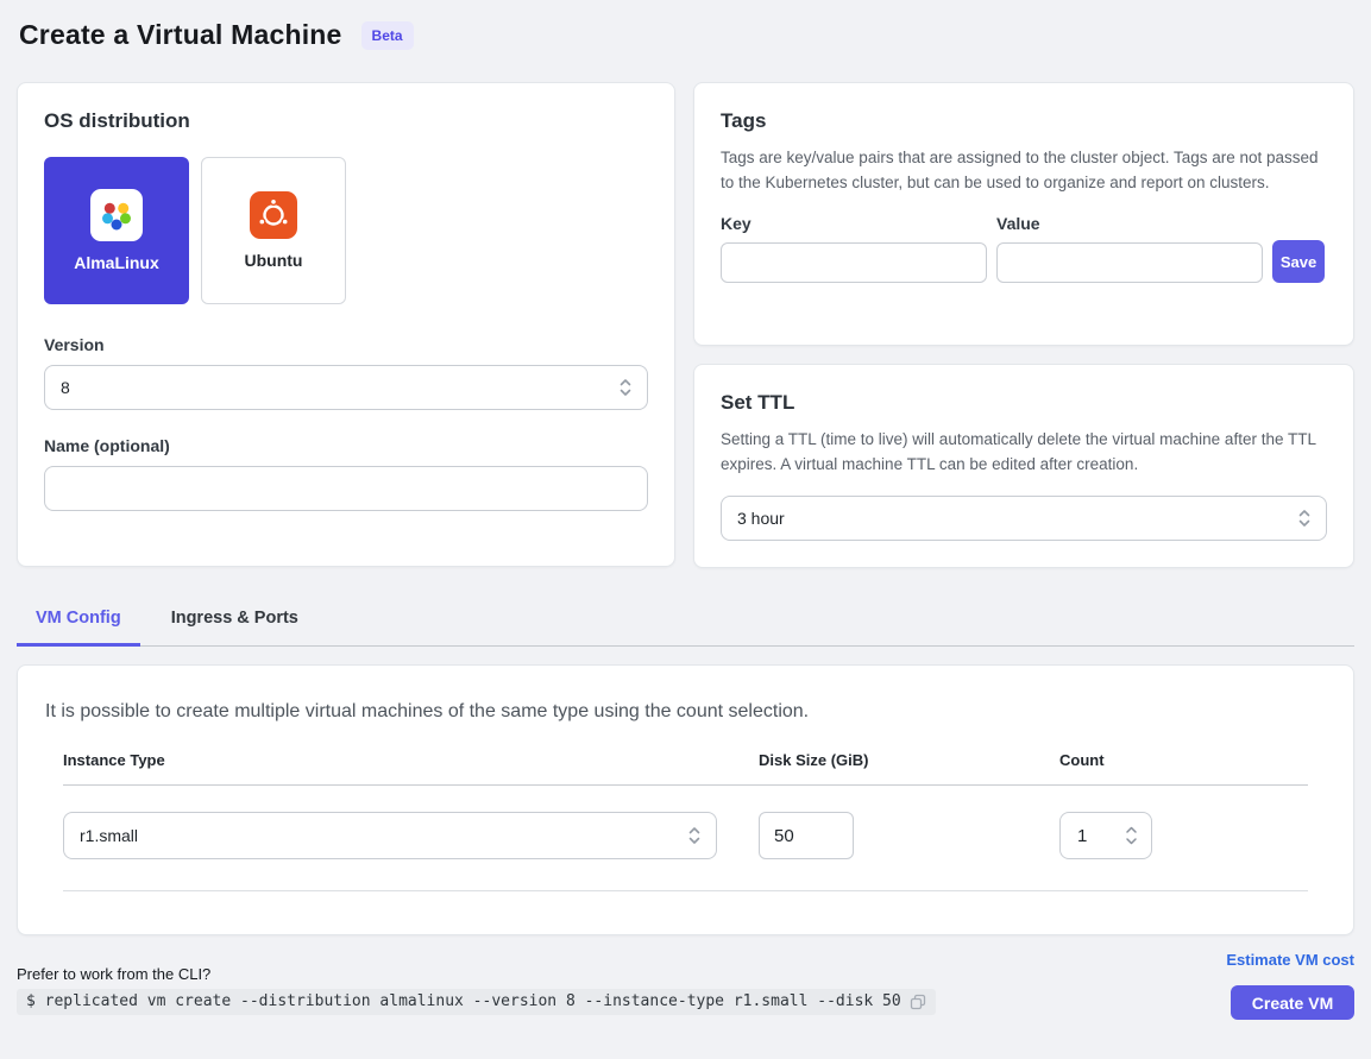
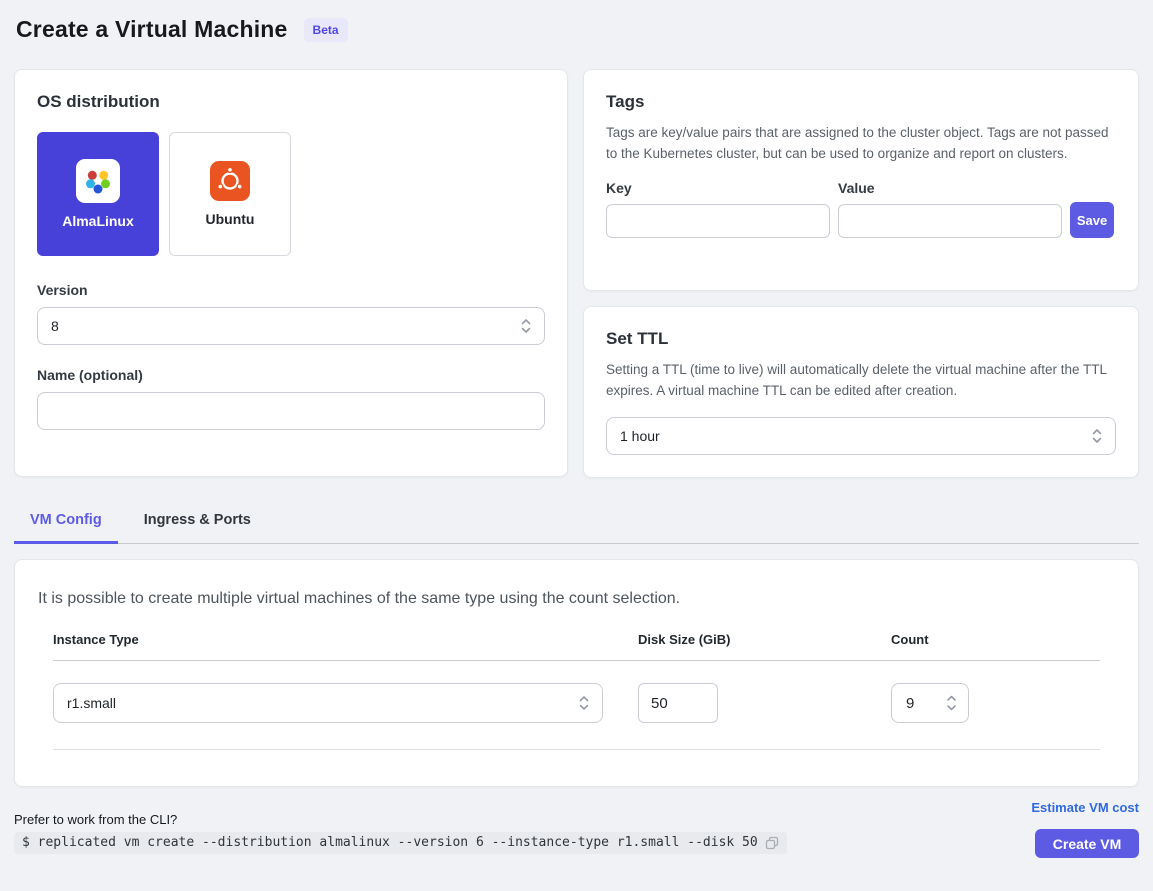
  Create a Virtual Machine
  Beta
  OS distribution
  AlmaLinux
  Ubuntu
  Version
  8
  Name (optional)
  Tags
  Tags are key/value pairs that are assigned to the cluster object. Tags are not passed to the Kubernetes cluster, but can be used to organize and report on clusters.
  Key
  Value
  Save
  Set TTL
  Setting a TTL (time to live) will automatically delete the virtual machine after the TTL expires. A virtual machine TTL can be edited after creation.
- 3 hour
+ 1 hour
  VM Config
  Ingress & Ports
  It is possible to create multiple virtual machines of the same type using the count selection.
  Instance Type
  Disk Size (GiB)
  Count
  r1.small
  50
- 1
+ 9
  Prefer to work from the CLI?
- $ replicated vm create --distribution almalinux --version 8 --instance-type r1.small --disk 50
+ $ replicated vm create --distribution almalinux --version 6 --instance-type r1.small --disk 50
  Estimate VM cost
  Create VM
